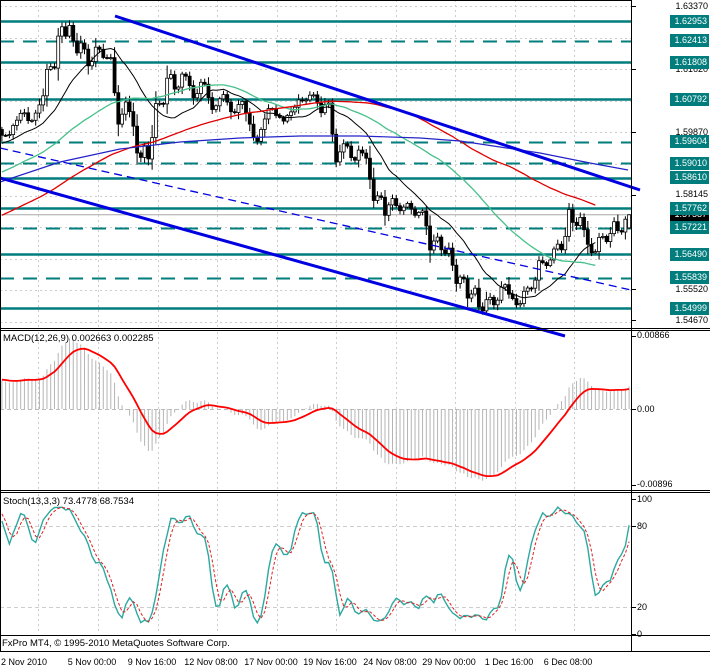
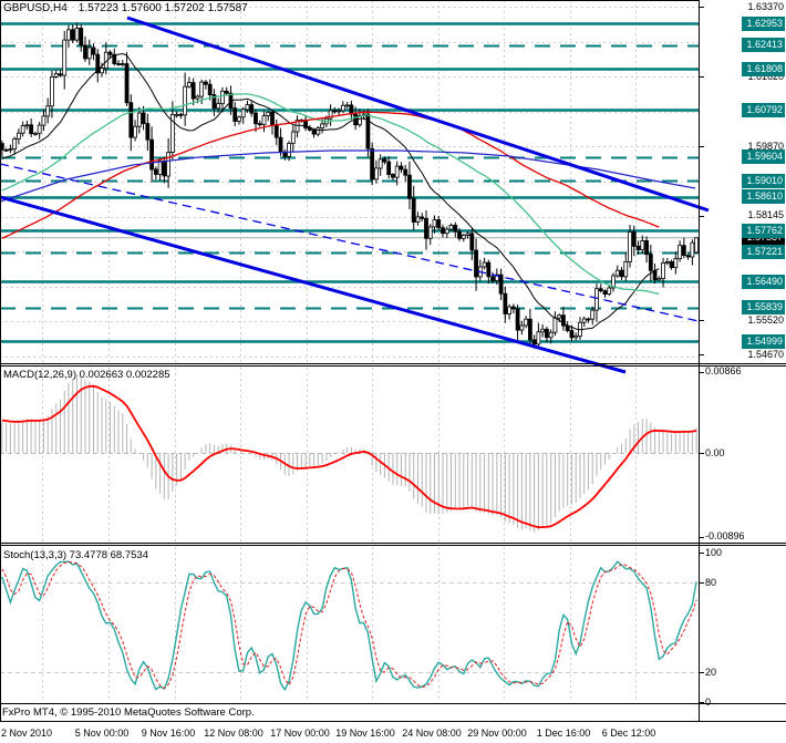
+ GBPUSD,H4 1.57223 1.57600 1.57202 1.57587
  MACD(12,26,9) 0.002663 0.002285
  Stoch(13,3,3) 73.4778 68.7534
  FxPro MT4, © 1995-2010 MetaQuotes Software Corp.
  1.63370
  1.61620
  1.59870
  1.58145
  1.55520
  1.54670
  1.62953
  1.62413
  1.61808
  1.60792
  1.59604
  1.59010
  1.58610
  1.57762
  1.57221
  1.56490
  1.55839
  1.54999
  0.00866
  0.00
  -0.00896
  100
  80
  20
  0
  2 Nov 2010
  5 Nov 00:00
  9 Nov 16:00
  12 Nov 08:00
  17 Nov 00:00
  19 Nov 16:00
  24 Nov 08:00
  29 Nov 00:00
  1 Dec 16:00
- 6 Dec 08:00
+ 6 Dec 12:00
